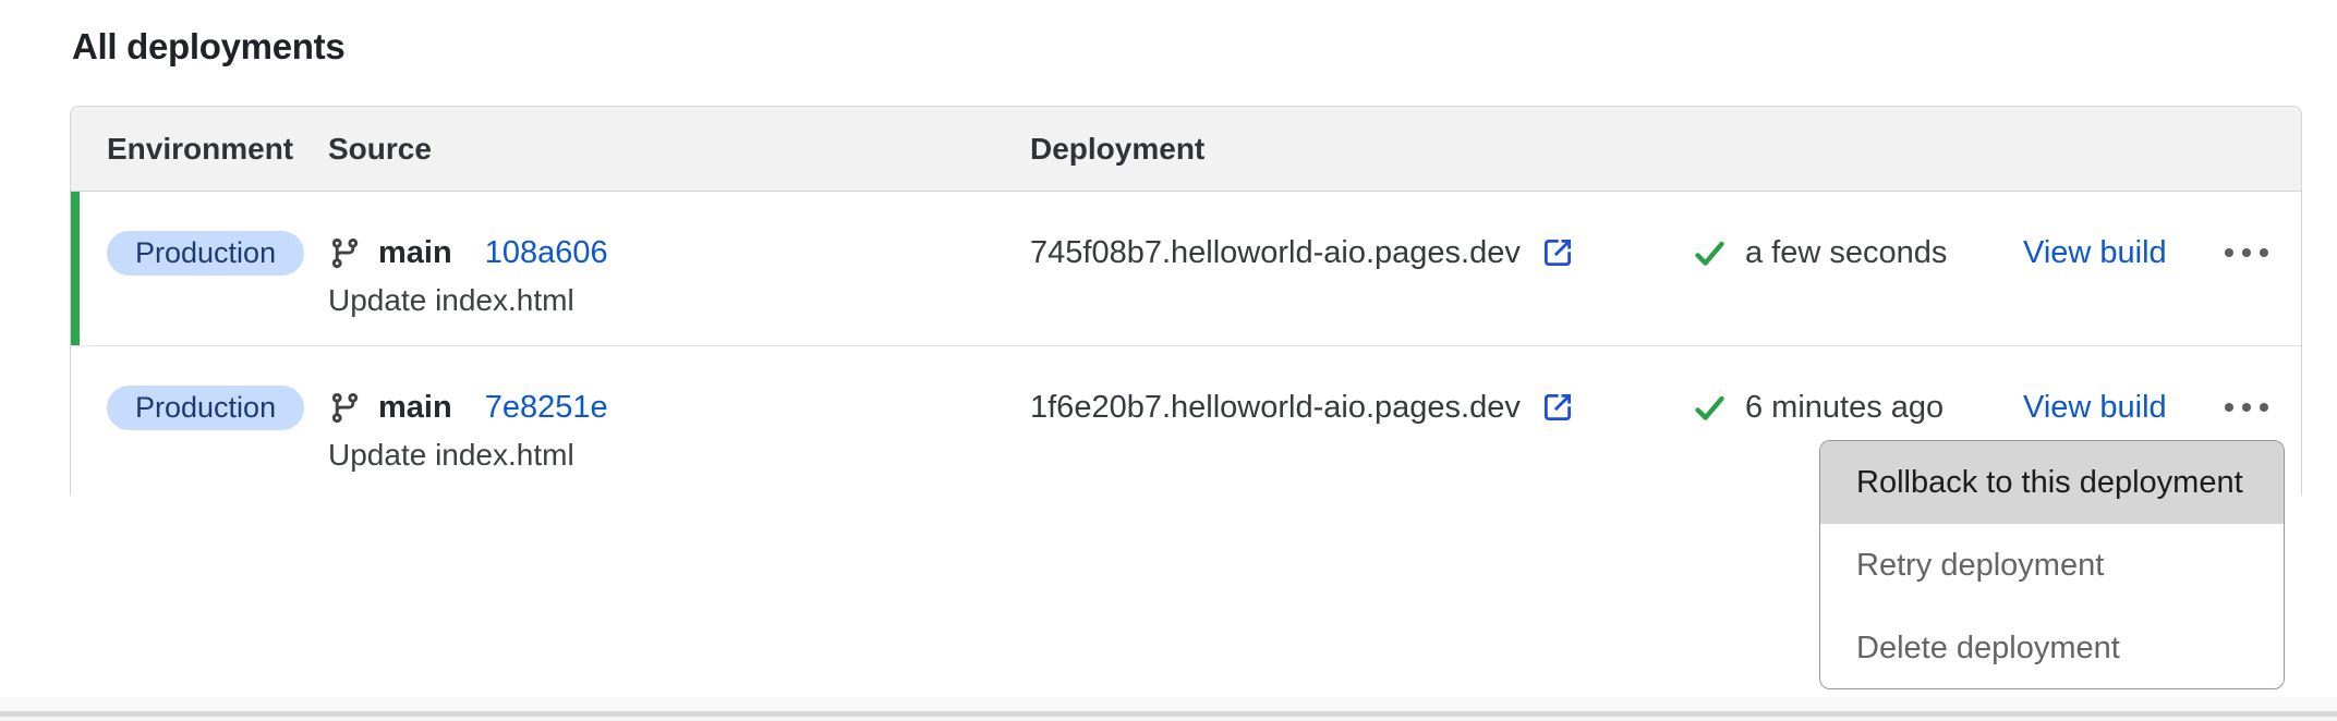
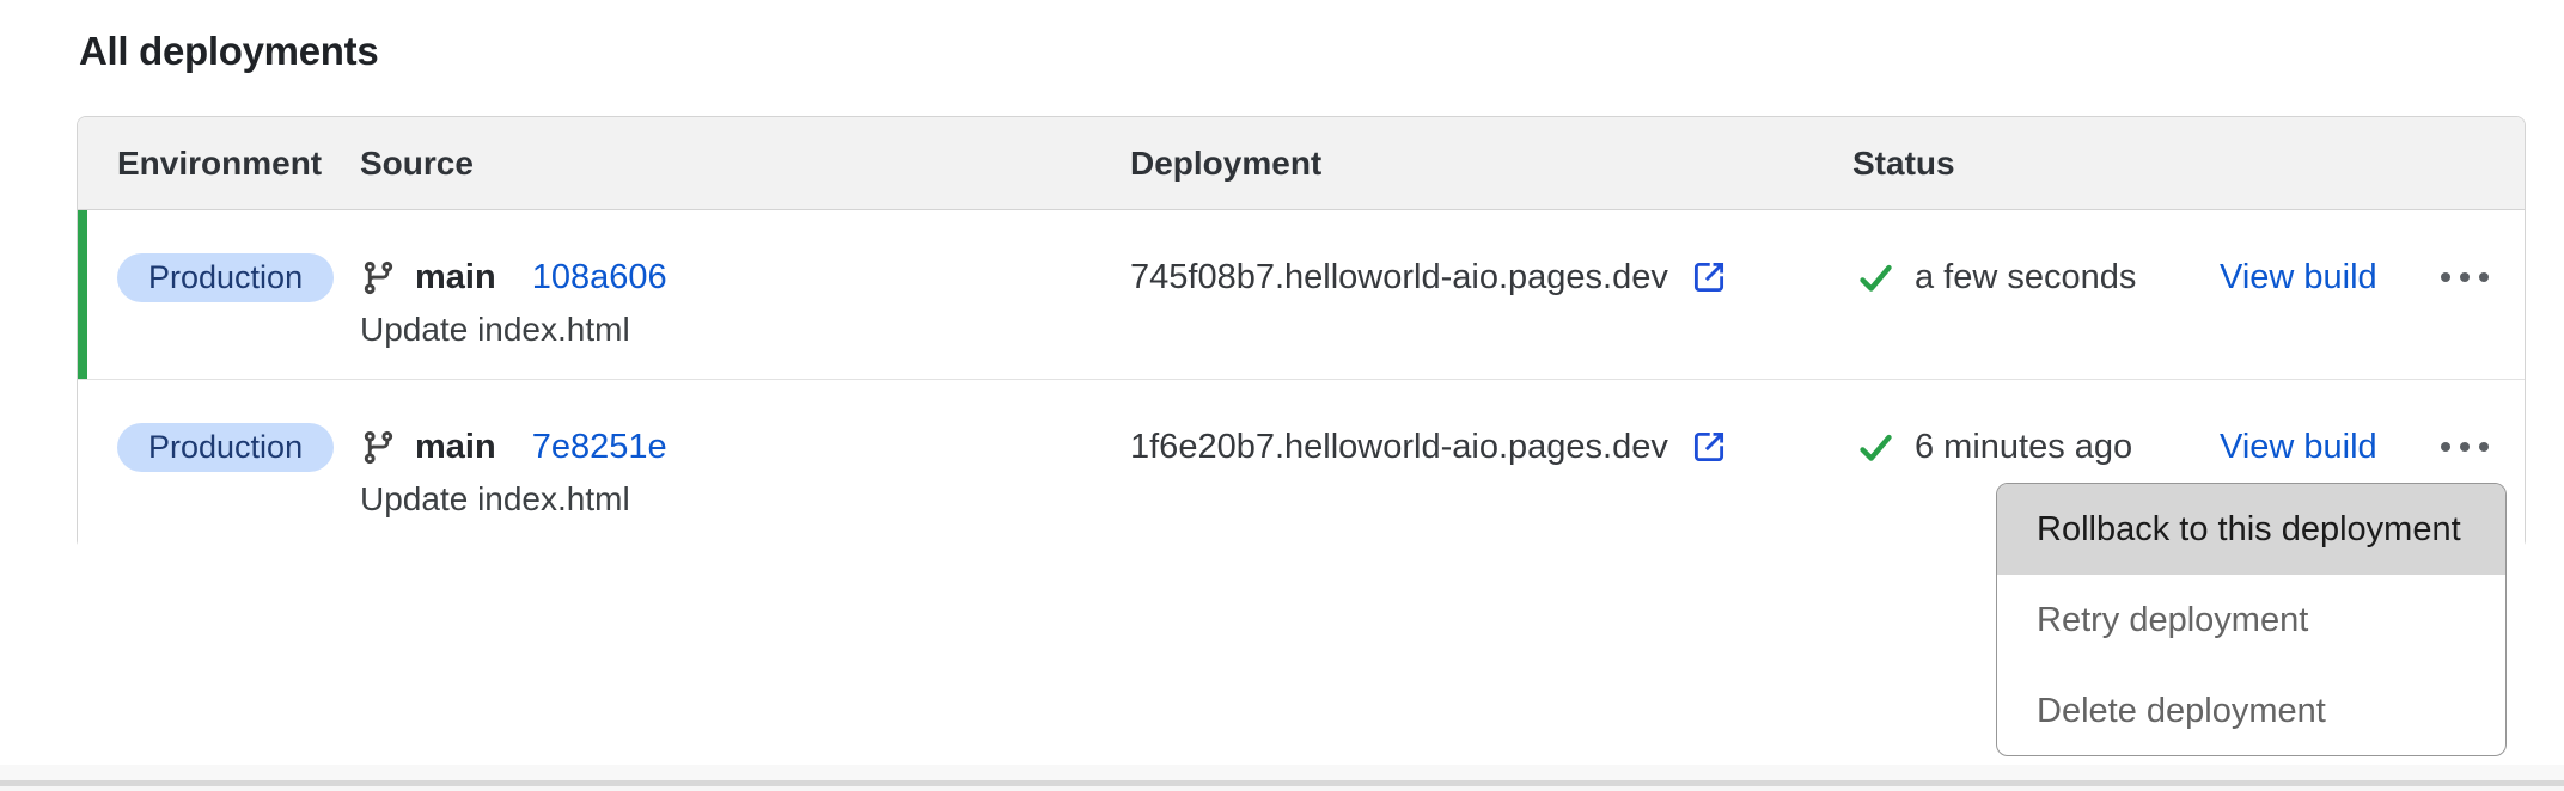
  All deployments
  Environment
  Source
  Deployment
+ Status
  Production
  main
  108a606
  Update index.html
  745f08b7.helloworld-aio.pages.dev
  a few seconds
  View build
  Production
  main
  7e8251e
  Update index.html
  1f6e20b7.helloworld-aio.pages.dev
  6 minutes ago
  View build
  Rollback to this deployment
  Retry deployment
  Delete deployment
